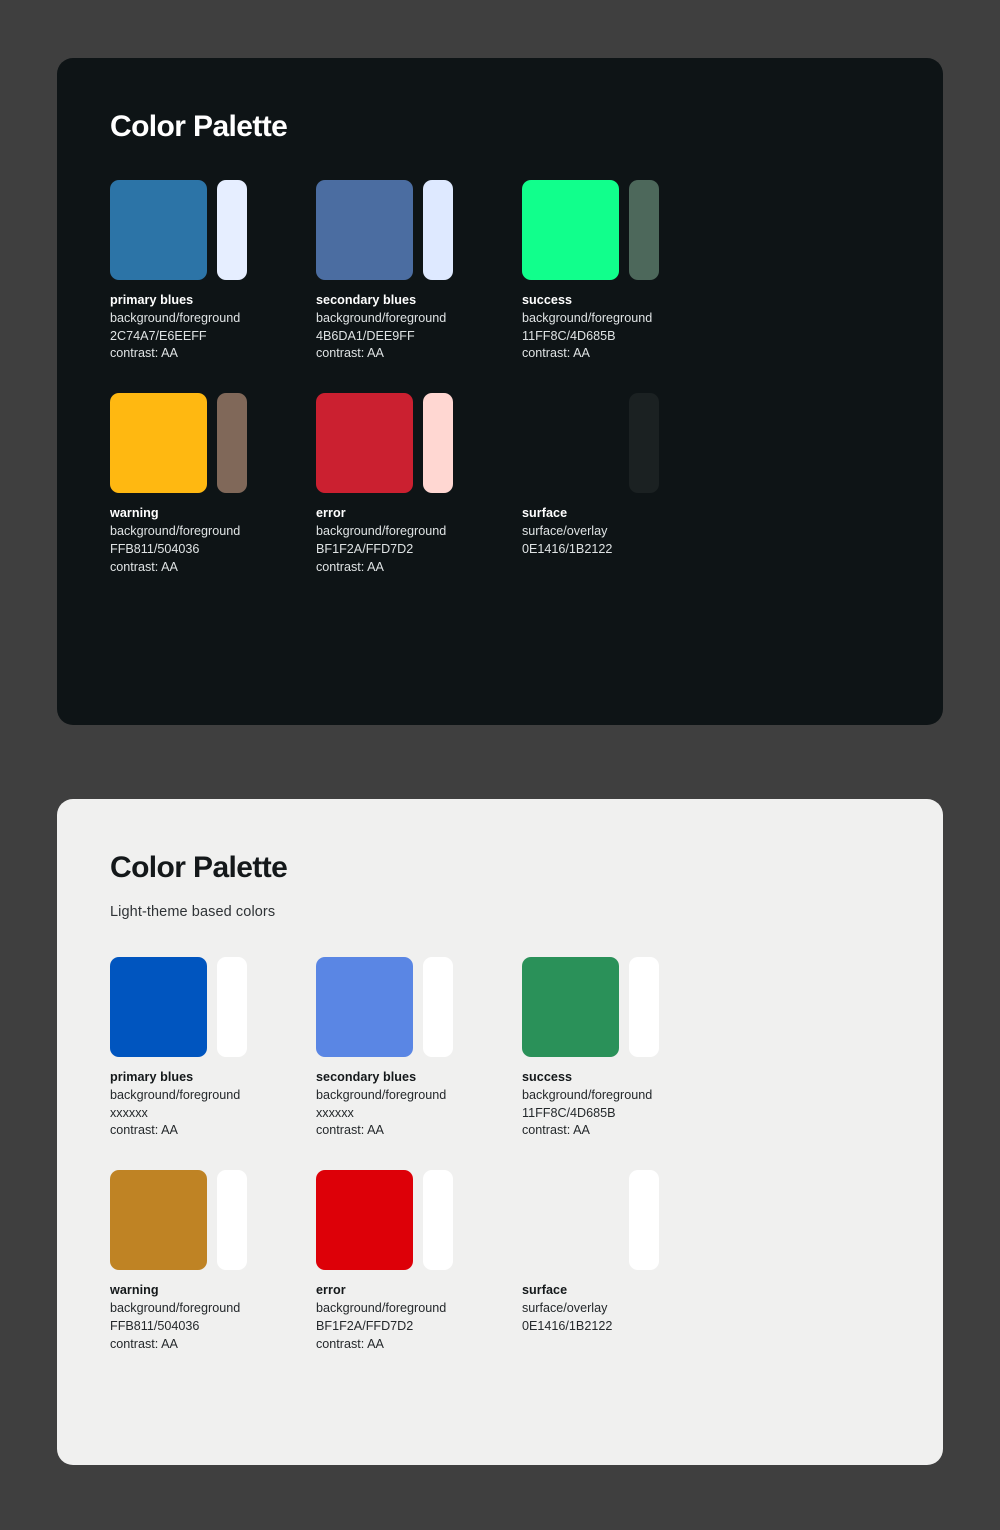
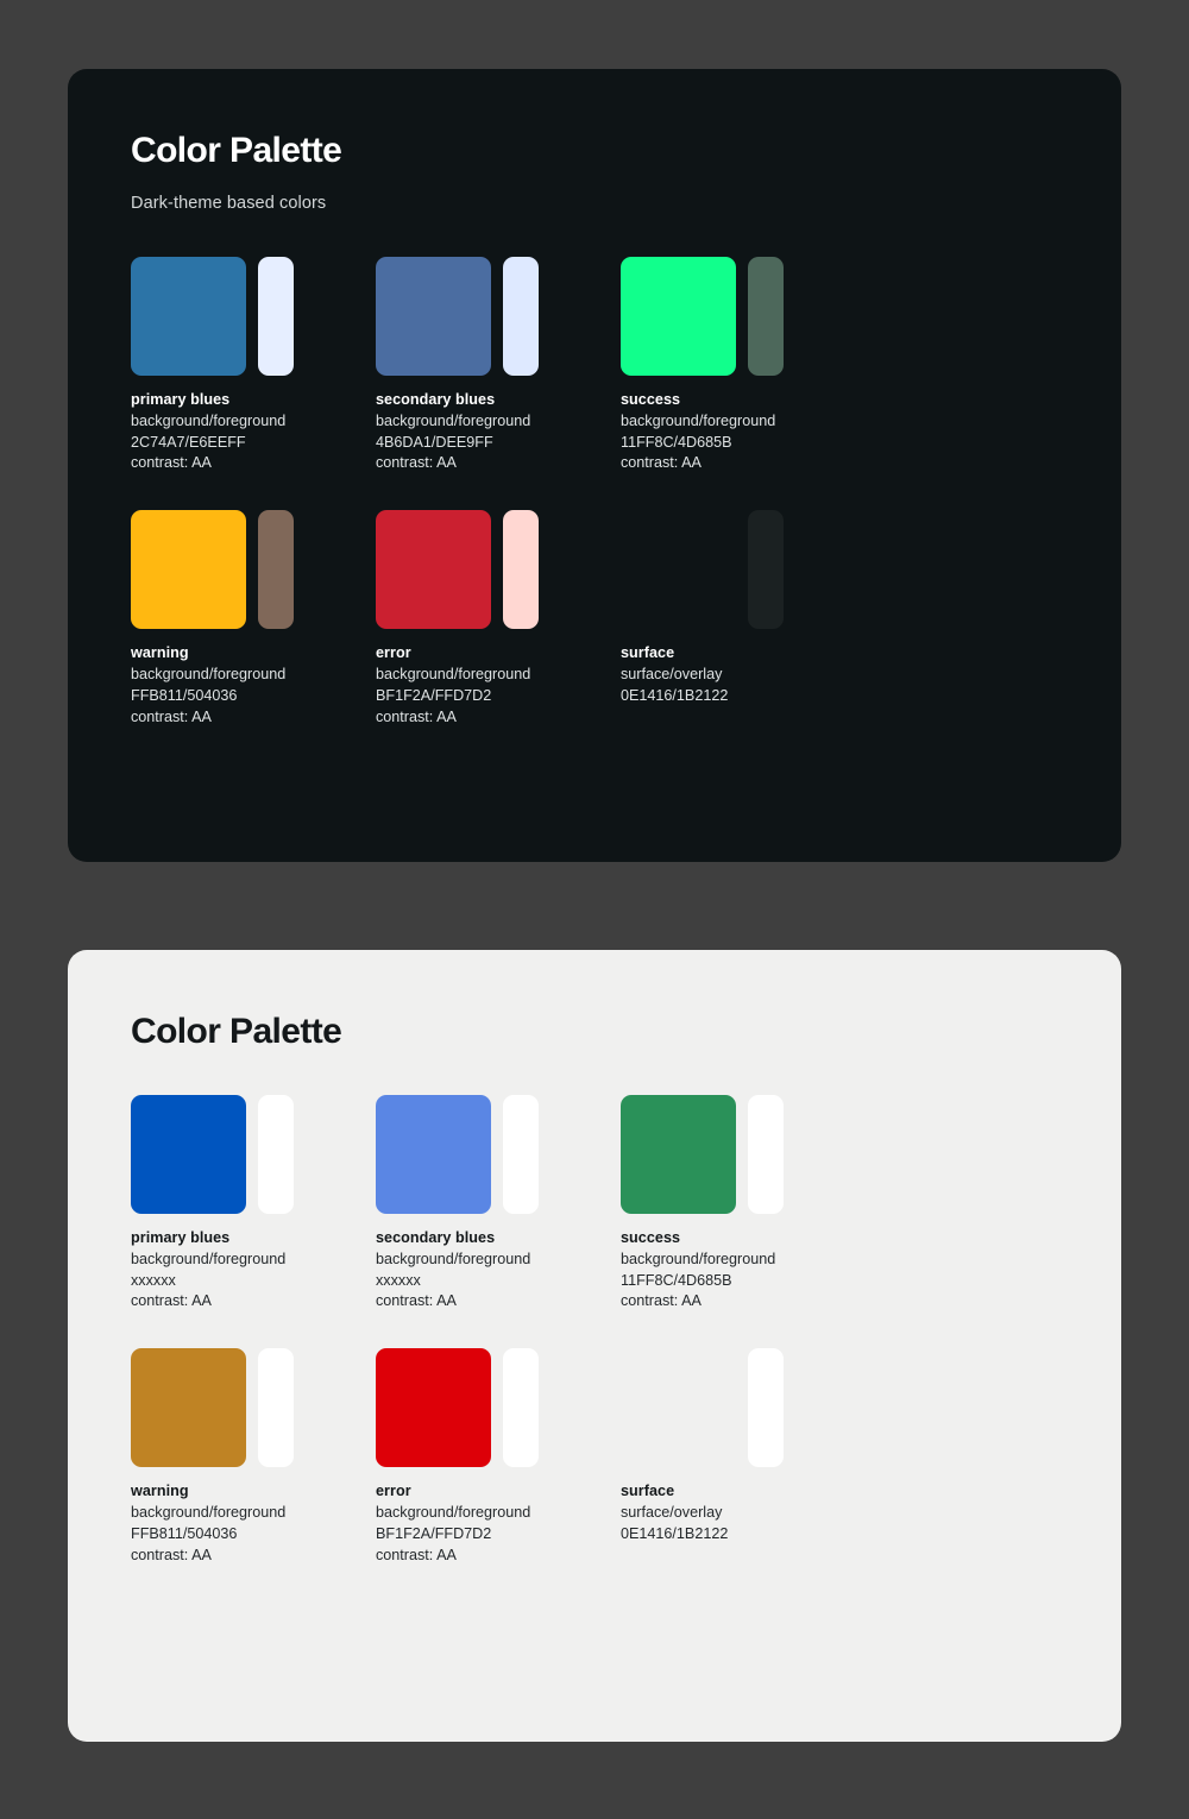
  Color Palette
+ Dark-theme based colors
  primary blues
  background/foreground
  2C74A7/E6EEFF
  contrast: AA
  secondary blues
  background/foreground
  4B6DA1/DEE9FF
  contrast: AA
  success
  background/foreground
  11FF8C/4D685B
  contrast: AA
  warning
  background/foreground
  FFB811/504036
  contrast: AA
  error
  background/foreground
  BF1F2A/FFD7D2
  contrast: AA
  surface
  surface/overlay
  0E1416/1B2122
  Color Palette
- Light-theme based colors
  primary blues
  background/foreground
  xxxxxx
  contrast: AA
  secondary blues
  background/foreground
  xxxxxx
  contrast: AA
  success
  background/foreground
  11FF8C/4D685B
  contrast: AA
  warning
  background/foreground
  FFB811/504036
  contrast: AA
  error
  background/foreground
  BF1F2A/FFD7D2
  contrast: AA
  surface
  surface/overlay
  0E1416/1B2122
